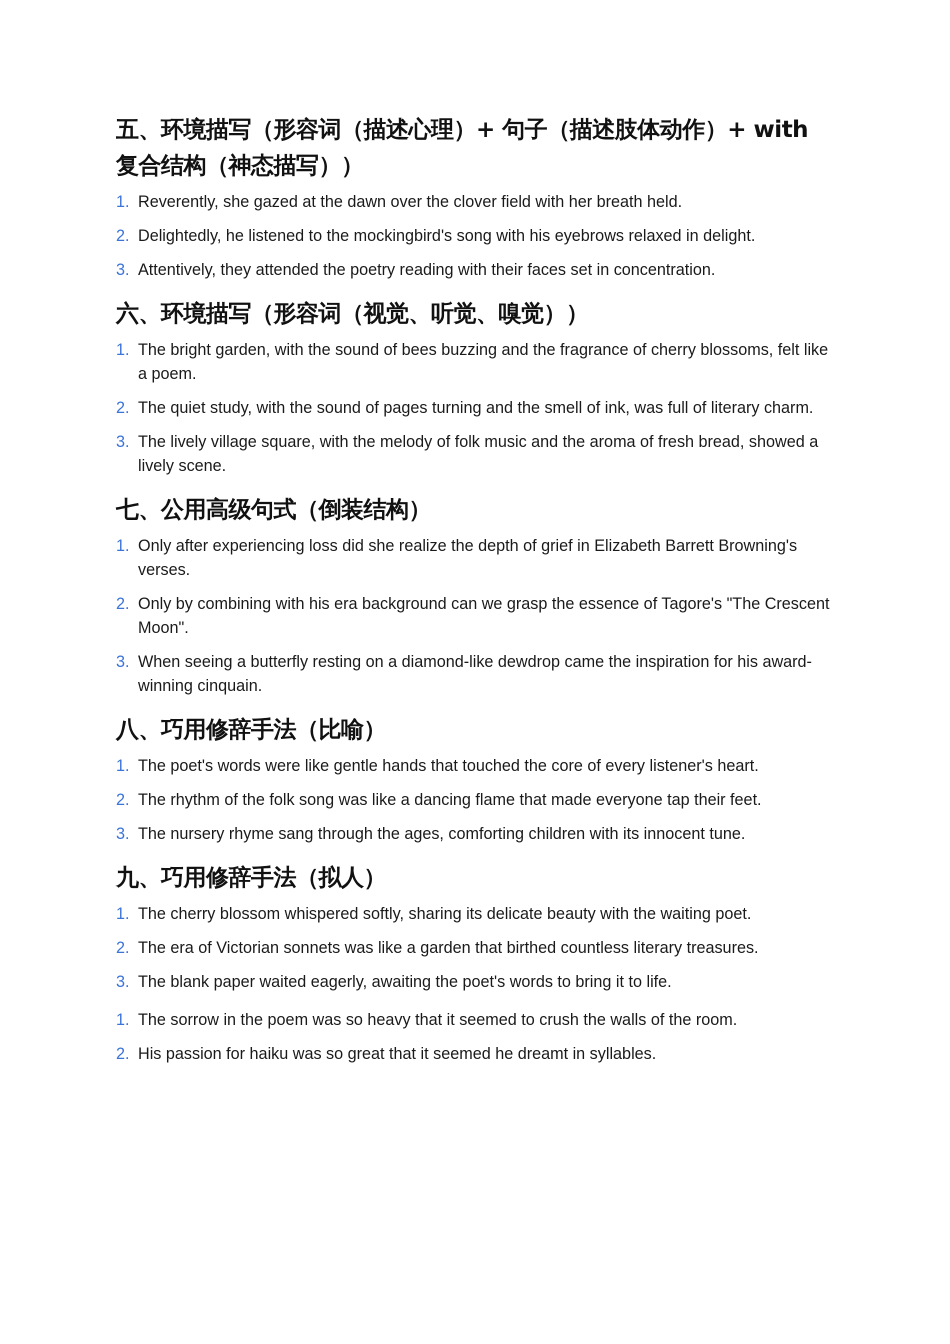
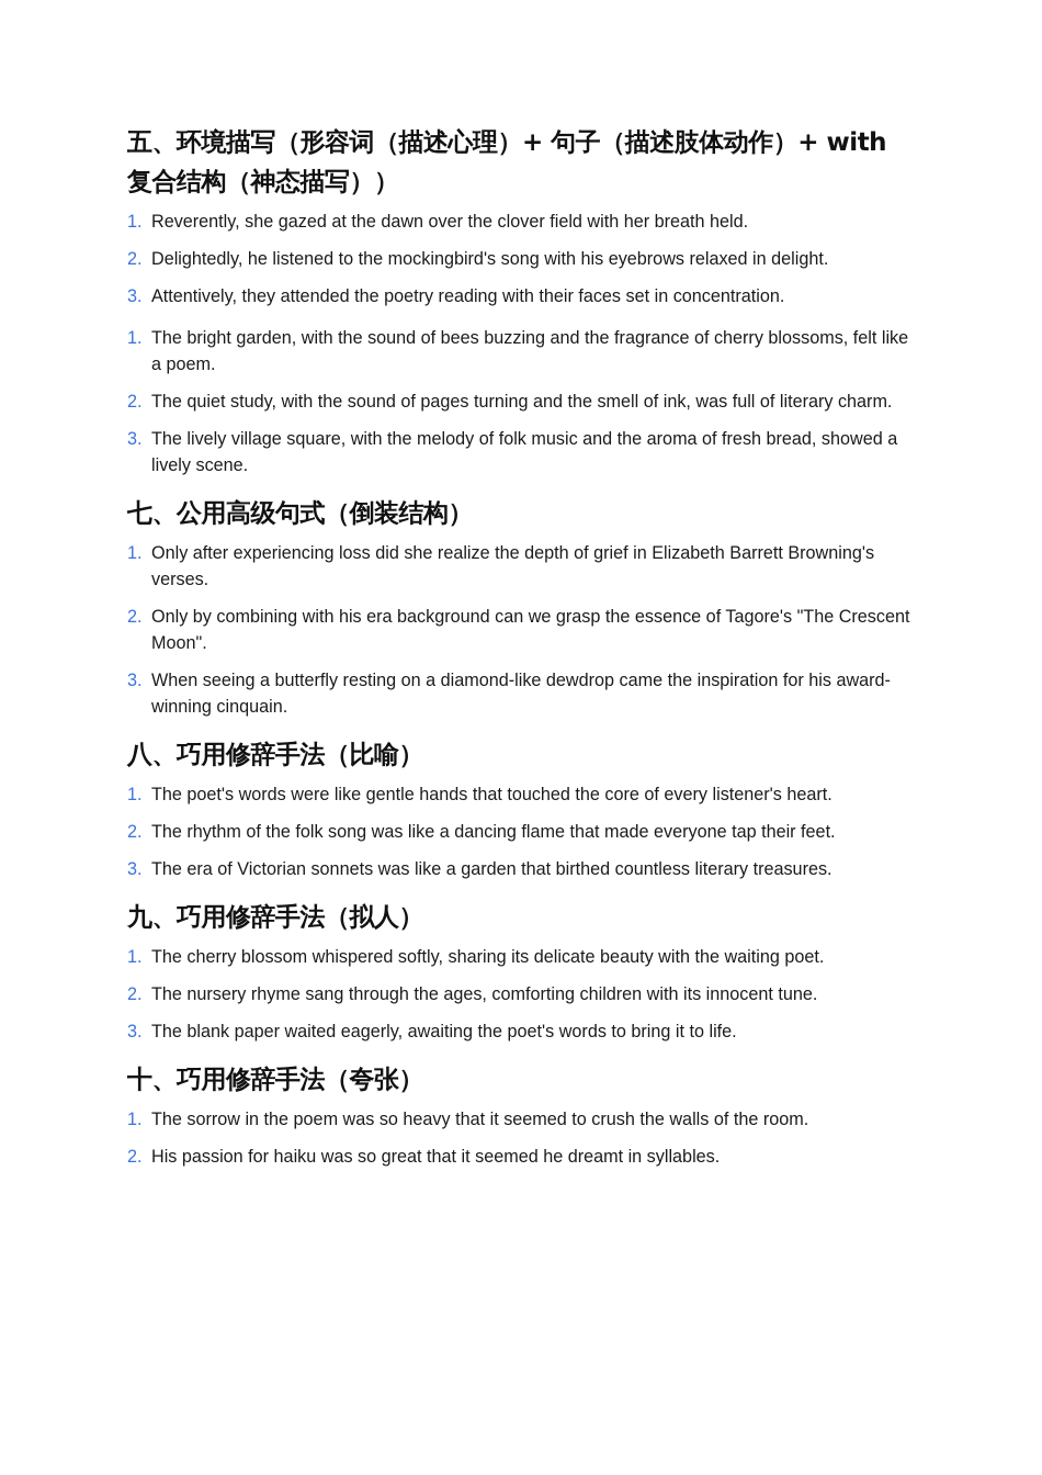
  五、环境描写（形容词（描述心理）+ 句子（描述肢体动作）+ with 复合结构（神态描写））
  1.
  Reverently, she gazed at the dawn over the clover field with her breath held.
  2.
  Delightedly, he listened to the mockingbird's song with his eyebrows relaxed in delight.
  3.
  Attentively, they attended the poetry reading with their faces set in concentration.
- 六、环境描写（形容词（视觉、听觉、嗅觉））
  1.
  The bright garden, with the sound of bees buzzing and the fragrance of cherry blossoms, felt like a poem.
  2.
  The quiet study, with the sound of pages turning and the smell of ink, was full of literary charm.
  3.
  The lively village square, with the melody of folk music and the aroma of fresh bread, showed a lively scene.
  七、公用高级句式（倒装结构）
  1.
  Only after experiencing loss did she realize the depth of grief in Elizabeth Barrett Browning's verses.
  2.
  Only by combining with his era background can we grasp the essence of Tagore's "The Crescent Moon".
  3.
  When seeing a butterfly resting on a diamond-like dewdrop came the inspiration for his award-winning cinquain.
  八、巧用修辞手法（比喻）
  1.
  The poet's words were like gentle hands that touched the core of every listener's heart.
  2.
  The rhythm of the folk song was like a dancing flame that made everyone tap their feet.
  3.
- The nursery rhyme sang through the ages, comforting children with its innocent tune.
+ The era of Victorian sonnets was like a garden that birthed countless literary treasures.
  九、巧用修辞手法（拟人）
  1.
  The cherry blossom whispered softly, sharing its delicate beauty with the waiting poet.
  2.
- The era of Victorian sonnets was like a garden that birthed countless literary treasures.
+ The nursery rhyme sang through the ages, comforting children with its innocent tune.
  3.
  The blank paper waited eagerly, awaiting the poet's words to bring it to life.
+ 十、巧用修辞手法（夸张）
  1.
  The sorrow in the poem was so heavy that it seemed to crush the walls of the room.
  2.
  His passion for haiku was so great that it seemed he dreamt in syllables.
